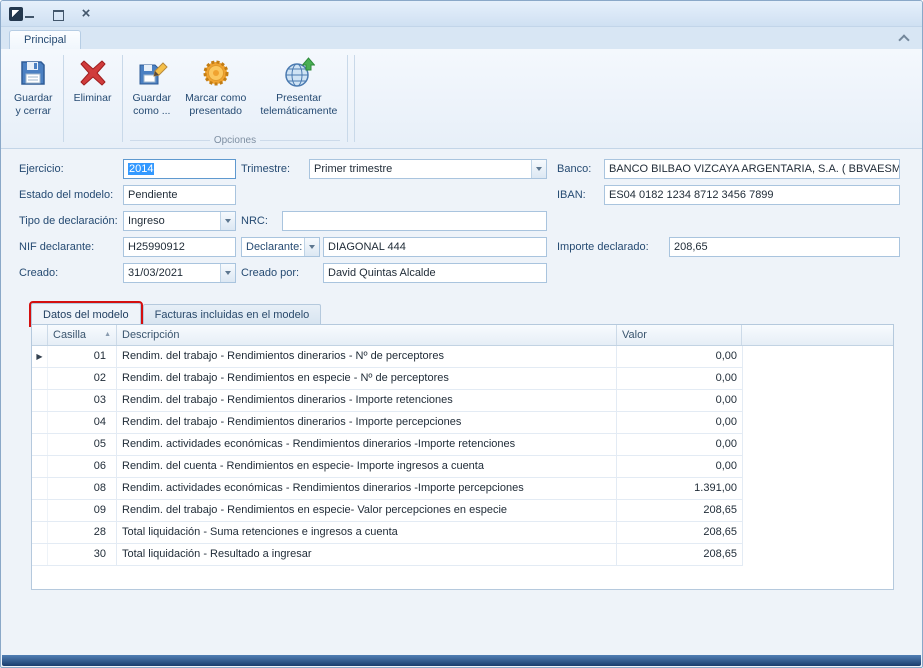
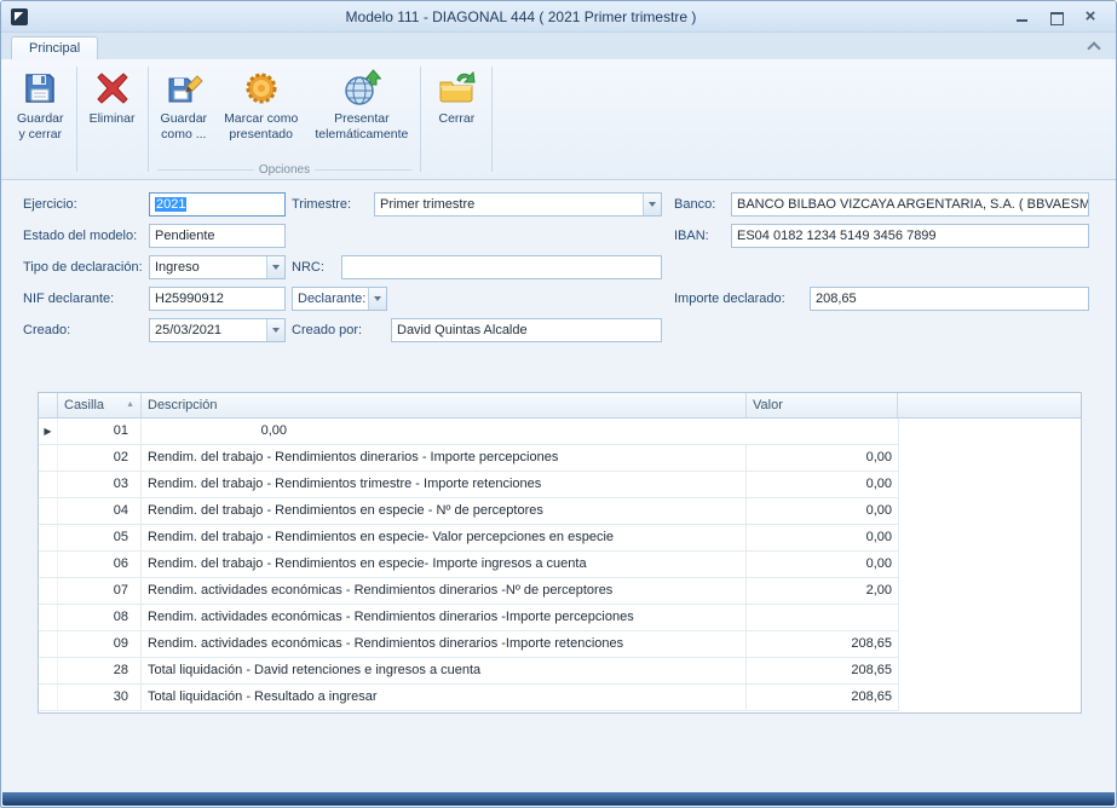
+ Modelo 111 - DIAGONAL 444 ( 2021 Primer trimestre )
  ×
  Principal
  Guardar
  y cerrar
  Eliminar
  Guardar
  como ...
  Marcar como
  presentado
  Presentar
  telemáticamente
  Opciones
+ Cerrar
  Ejercicio:
- 2014
+ 2021
  Trimestre:
  Primer trimestre
  Banco:
  BANCO BILBAO VIZCAYA ARGENTARIA, S.A. ( BBVAESM
  Estado del modelo:
  Pendiente
  IBAN:
- ES04 0182 1234 8712 3456 7899
+ ES04 0182 1234 5149 3456 7899
  Tipo de declaración:
  Ingreso
  NRC:
  NIF declarante:
  H25990912
  Declarante:
- DIAGONAL 444
  Importe declarado:
  208,65
  Creado:
- 31/03/2021
+ 25/03/2021
  Creado por:
  David Quintas Alcalde
- Datos del modelo
- Facturas incluidas en el modelo
  Casilla
  Descripción
  Valor
  ▶
  01
- Rendim. del trabajo - Rendimientos dinerarios - Nº de perceptores
  0,00
  02
- Rendim. del trabajo - Rendimientos en especie - Nº de perceptores
+ Rendim. del trabajo - Rendimientos dinerarios - Importe percepciones
  0,00
  03
- Rendim. del trabajo - Rendimientos dinerarios - Importe retenciones
+ Rendim. del trabajo - Rendimientos trimestre - Importe retenciones
  0,00
  04
- Rendim. del trabajo - Rendimientos dinerarios - Importe percepciones
+ Rendim. del trabajo - Rendimientos en especie - Nº de perceptores
  0,00
  05
- Rendim. actividades económicas - Rendimientos dinerarios -Importe retenciones
+ Rendim. del trabajo - Rendimientos en especie- Valor percepciones en especie
  0,00
  06
- Rendim. del cuenta - Rendimientos en especie- Importe ingresos a cuenta
+ Rendim. del trabajo - Rendimientos en especie- Importe ingresos a cuenta
  0,00
+ 07
+ Rendim. actividades económicas - Rendimientos dinerarios -Nº de perceptores
+ 2,00
  08
  Rendim. actividades económicas - Rendimientos dinerarios -Importe percepciones
- 1.391,00
  09
- Rendim. del trabajo - Rendimientos en especie- Valor percepciones en especie
+ Rendim. actividades económicas - Rendimientos dinerarios -Importe retenciones
  208,65
  28
- Total liquidación - Suma retenciones e ingresos a cuenta
+ Total liquidación - David retenciones e ingresos a cuenta
  208,65
  30
  Total liquidación - Resultado a ingresar
  208,65
